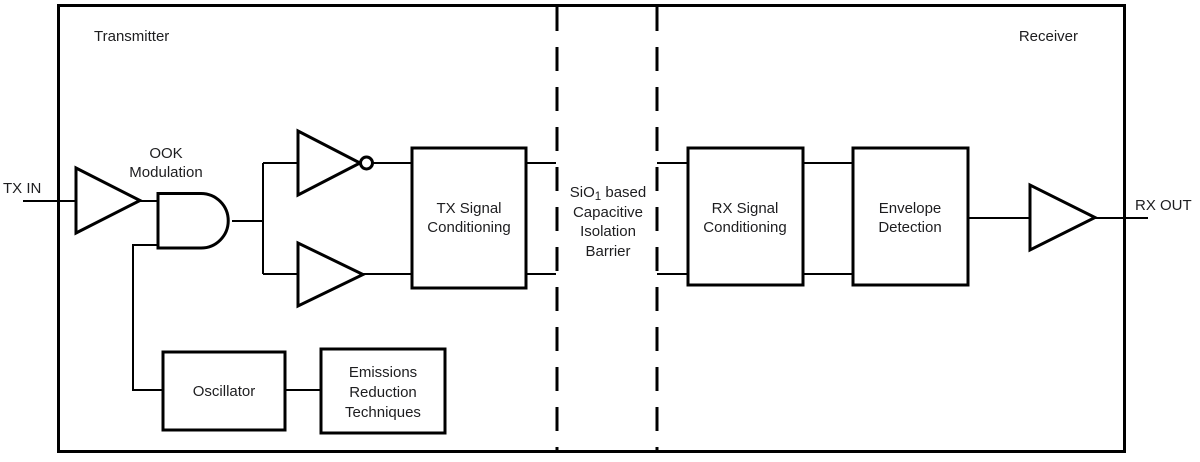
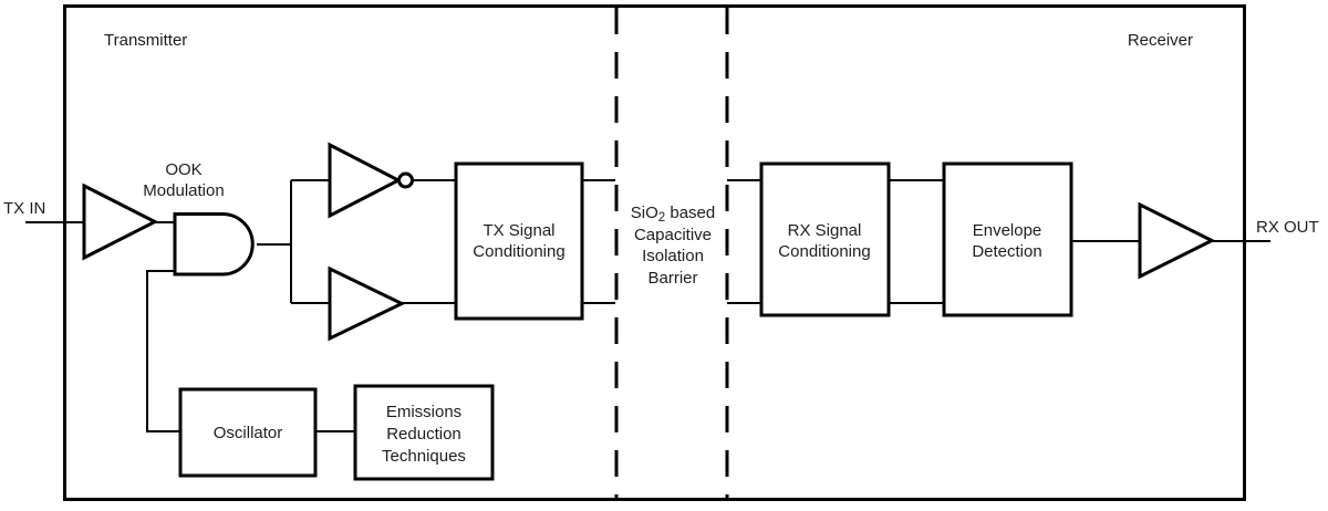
  Transmitter
  Receiver
  TX IN
  RX OUT
  OOK
  Modulation
- SiO1 based
+ SiO2 based
  Capacitive
  Isolation
  Barrier
  TX Signal
  Conditioning
  RX Signal
  Conditioning
  Envelope
  Detection
  Oscillator
  Emissions
  Reduction
  Techniques
